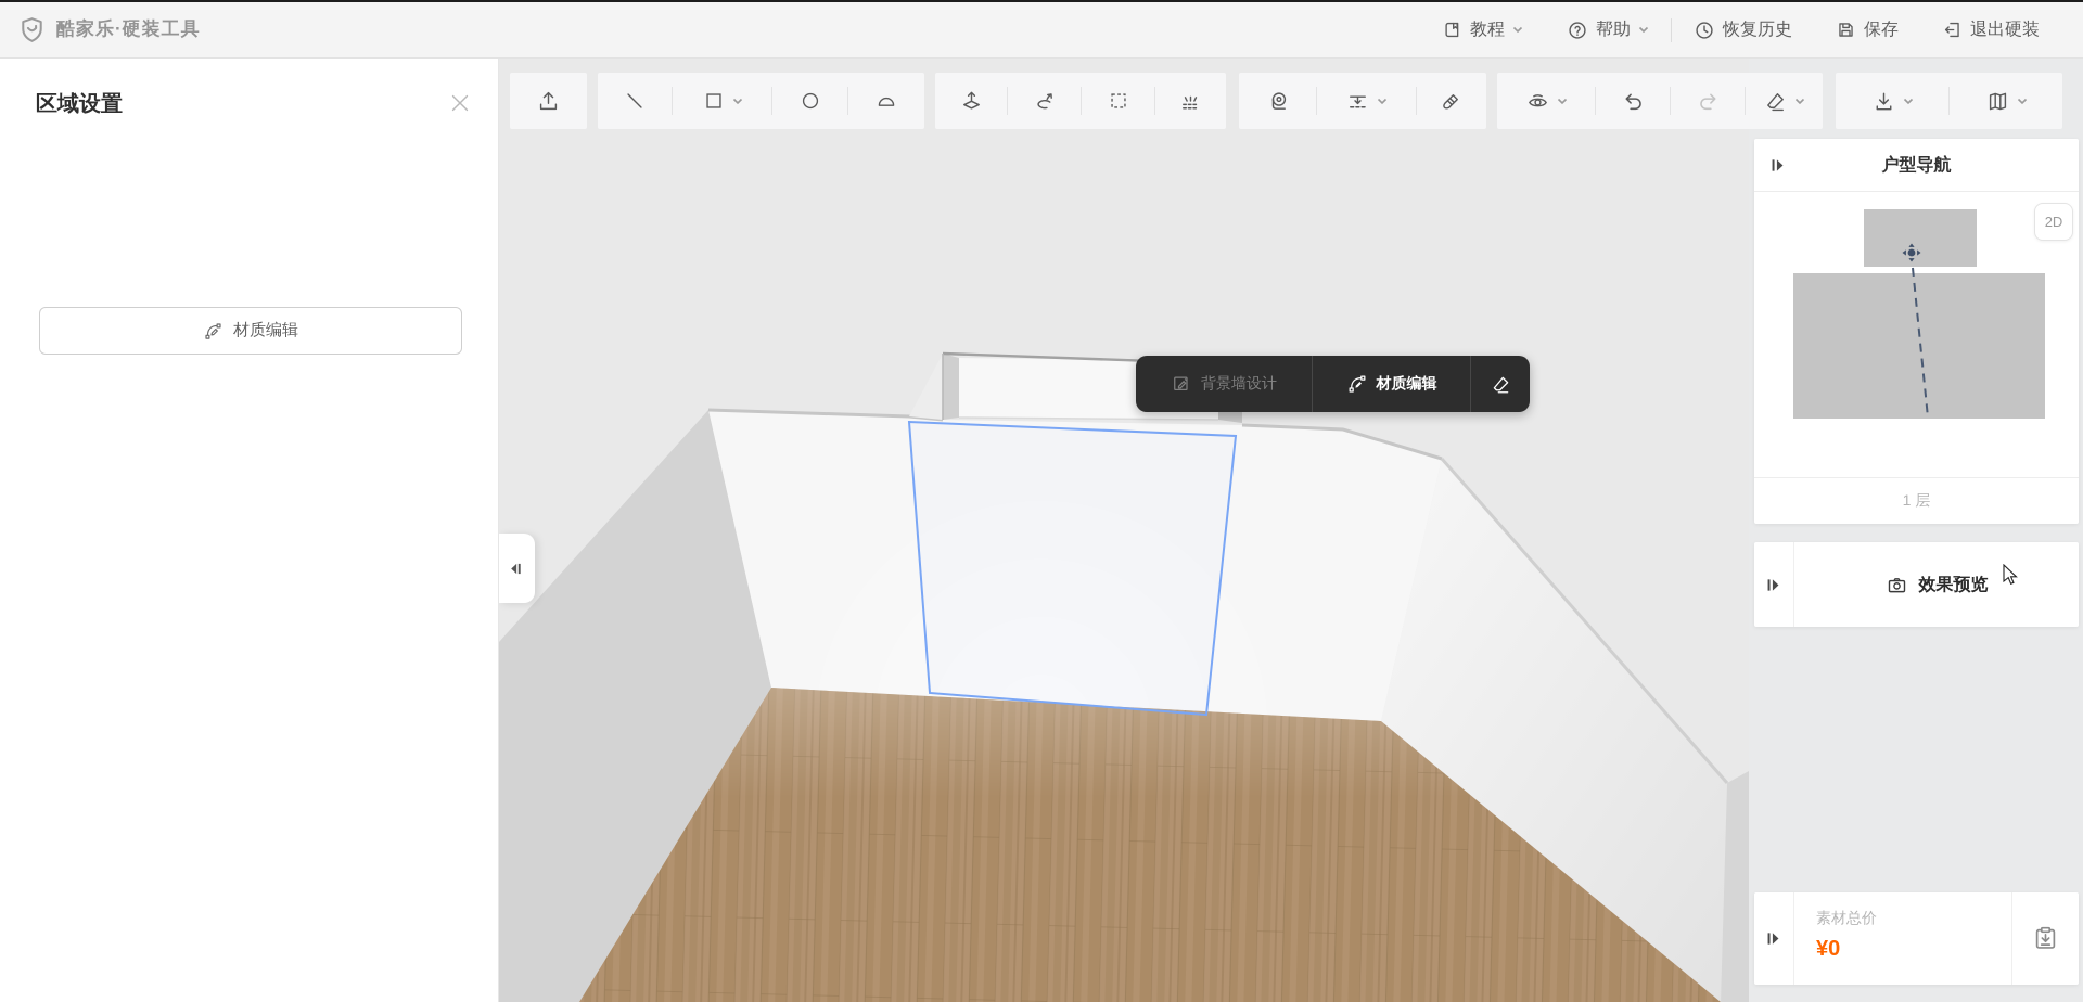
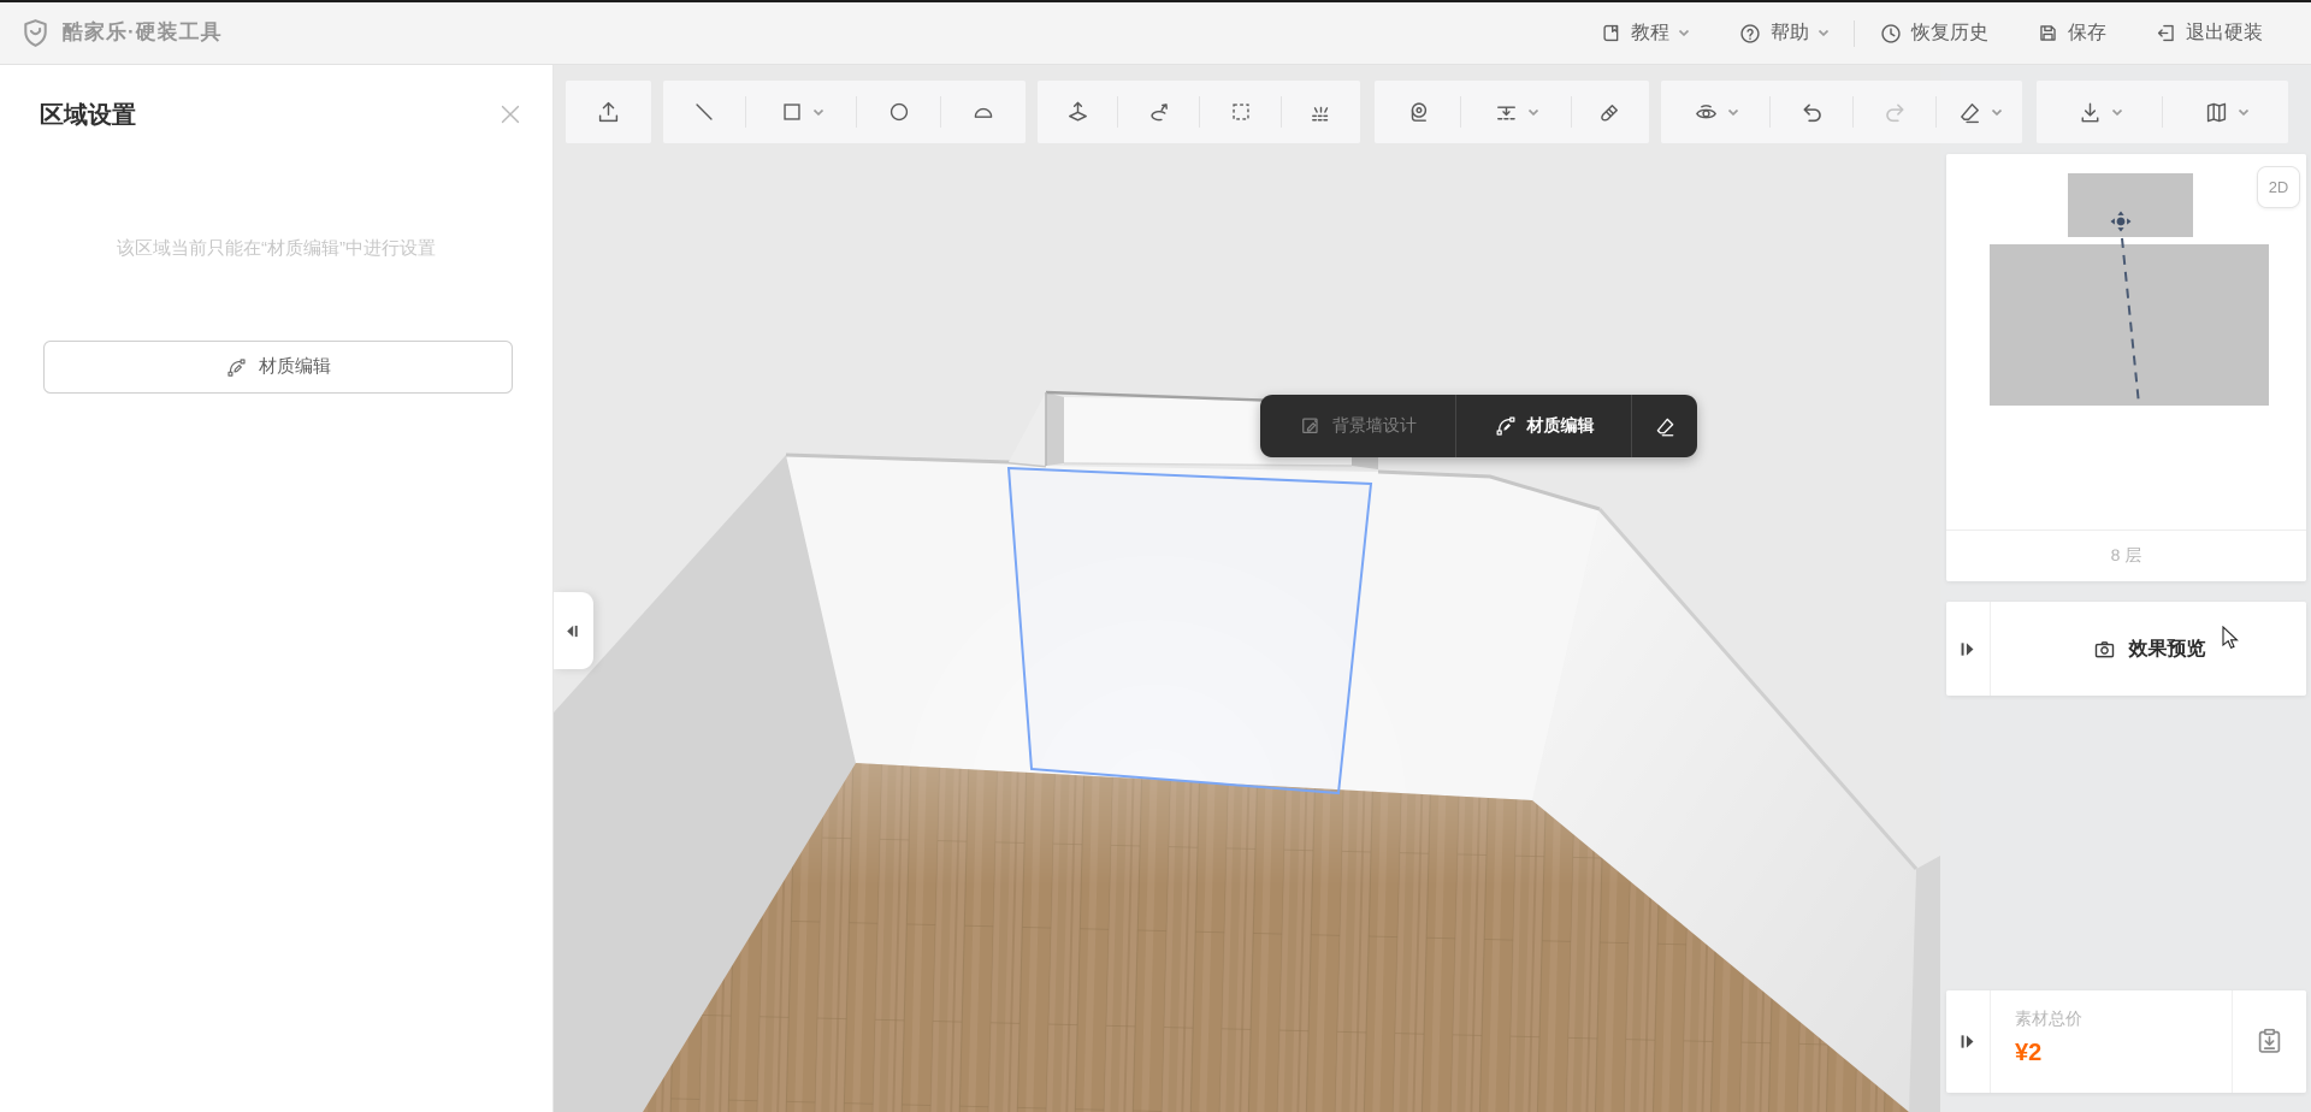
  酷家乐·硬装工具
  教程
  帮助
  恢复历史
  保存
  退出硬装
  区域设置
+ 该区域当前只能在“材质编辑”中进行设置
  材质编辑
  背景墙设计
  材质编辑
- 户型导航
  2D
- 1 层
+ 8 层
  效果预览
  素材总价
- ¥0
+ ¥2
